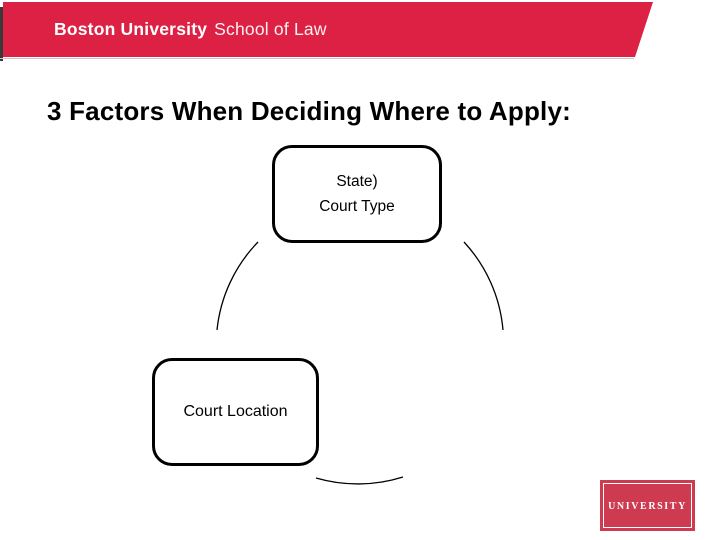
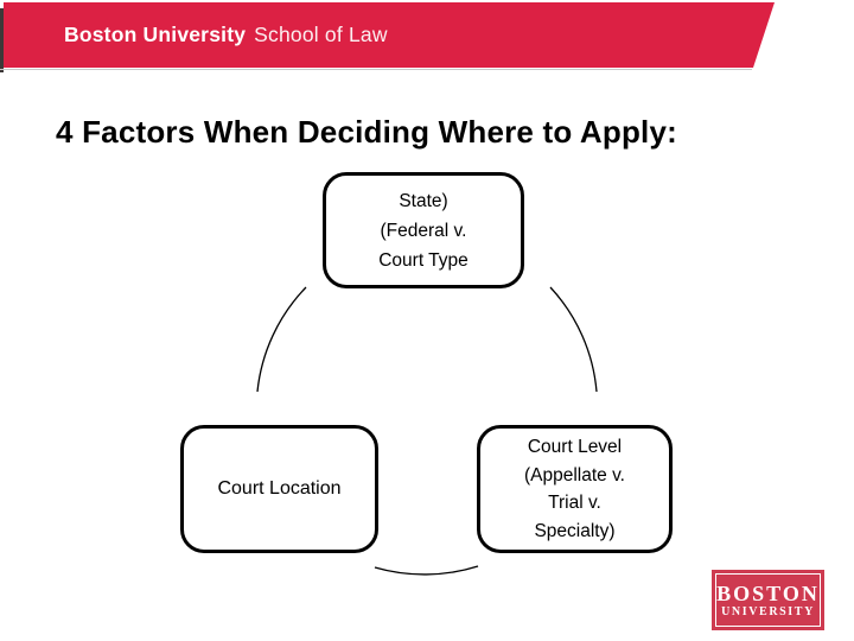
  Boston University
  School of Law
- 3 Factors When Deciding Where to Apply:
+ 4 Factors When Deciding Where to Apply:
  State)
+ (Federal v.
  Court Type
  Court Location
+ Court Level
+ (Appellate v.
+ Trial v.
+ Specialty)
+ BOSTON
  UNIVERSITY
